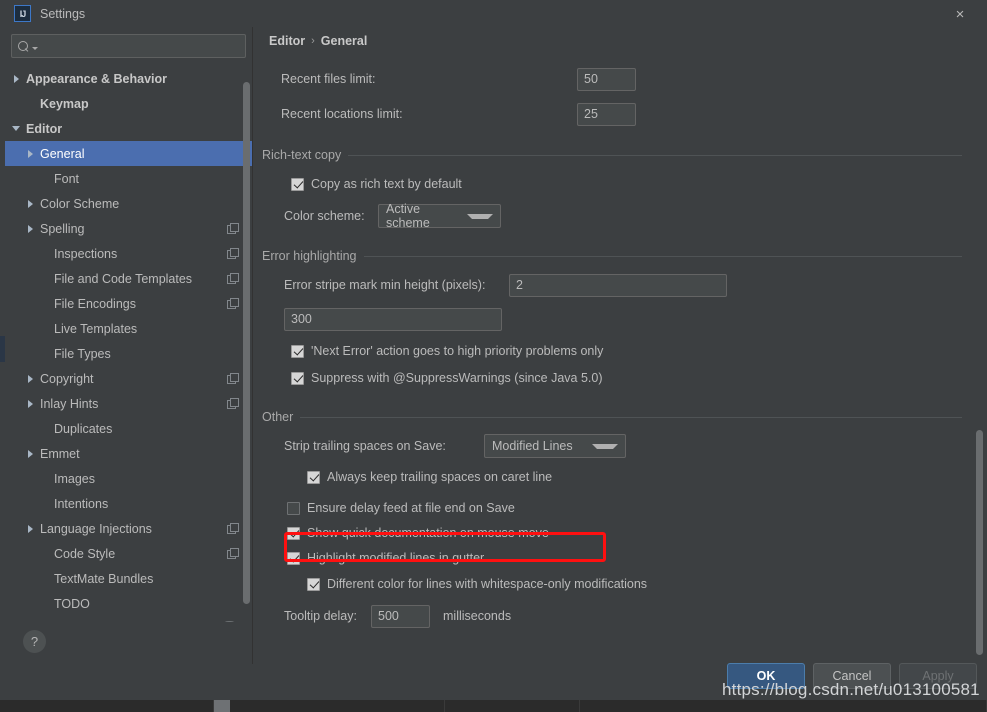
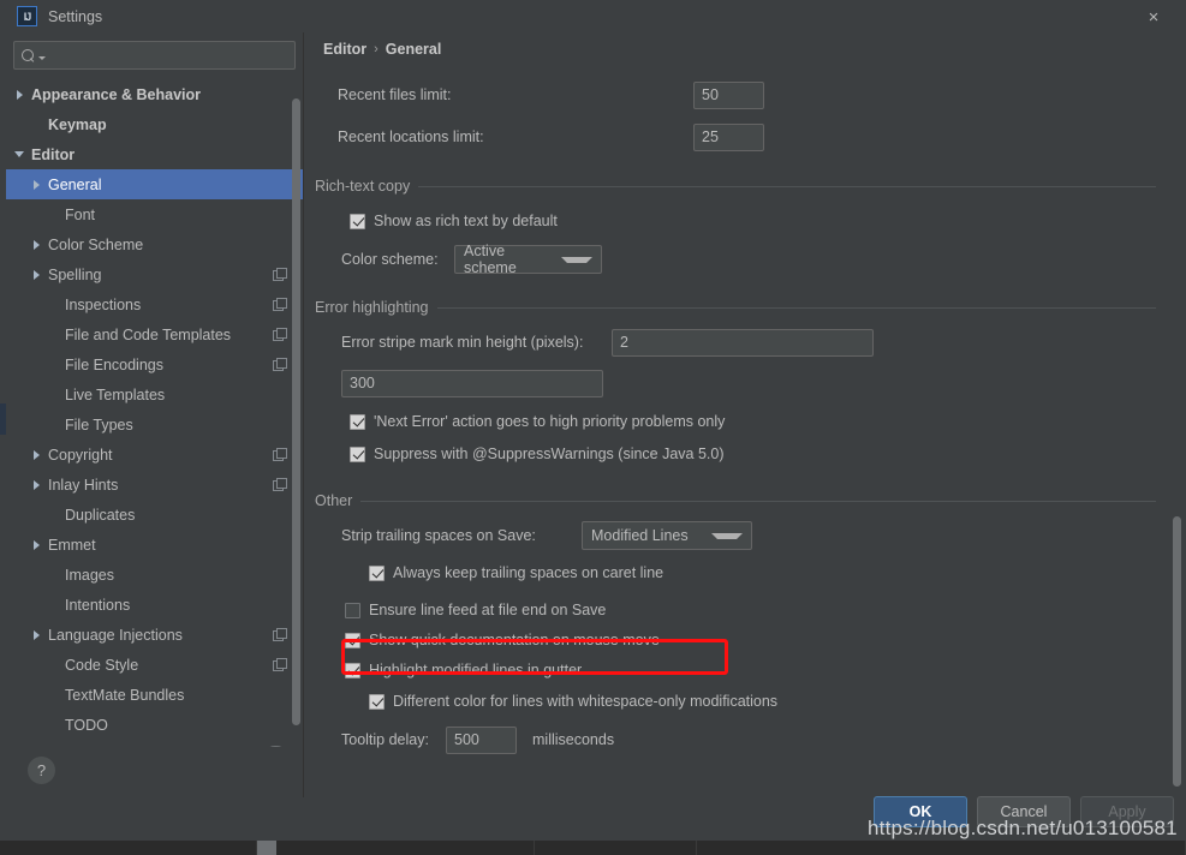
  IJ
  Settings
  ×
  Appearance & Behavior
  Keymap
  Editor
  General
  Font
  Color Scheme
  Spelling
  Inspections
  File and Code Templates
  File Encodings
  Live Templates
  File Types
  Copyright
  Inlay Hints
  Duplicates
  Emmet
  Images
  Intentions
  Language Injections
  Code Style
  TextMate Bundles
  TODO
  ?
  Editor
  ›
  General
  Recent files limit:
  50
  Recent locations limit:
  25
  Rich-text copy
- Copy as rich text by default
+ Show as rich text by default
  Color scheme:
  Active scheme
  Error highlighting
  Error stripe mark min height (pixels):
  2
  300
  'Next Error' action goes to high priority problems only
  Suppress with @SuppressWarnings (since Java 5.0)
  Other
  Strip trailing spaces on Save:
  Modified Lines
  Always keep trailing spaces on caret line
- Ensure delay feed at file end on Save
+ Ensure line feed at file end on Save
  Show quick documentation on mouse move
  Highlight modified lines in gutter
  Different color for lines with whitespace-only modifications
  Tooltip delay:
  500
  milliseconds
  OK
  Cancel
  Apply
  https://blog.csdn.net/u013100581
